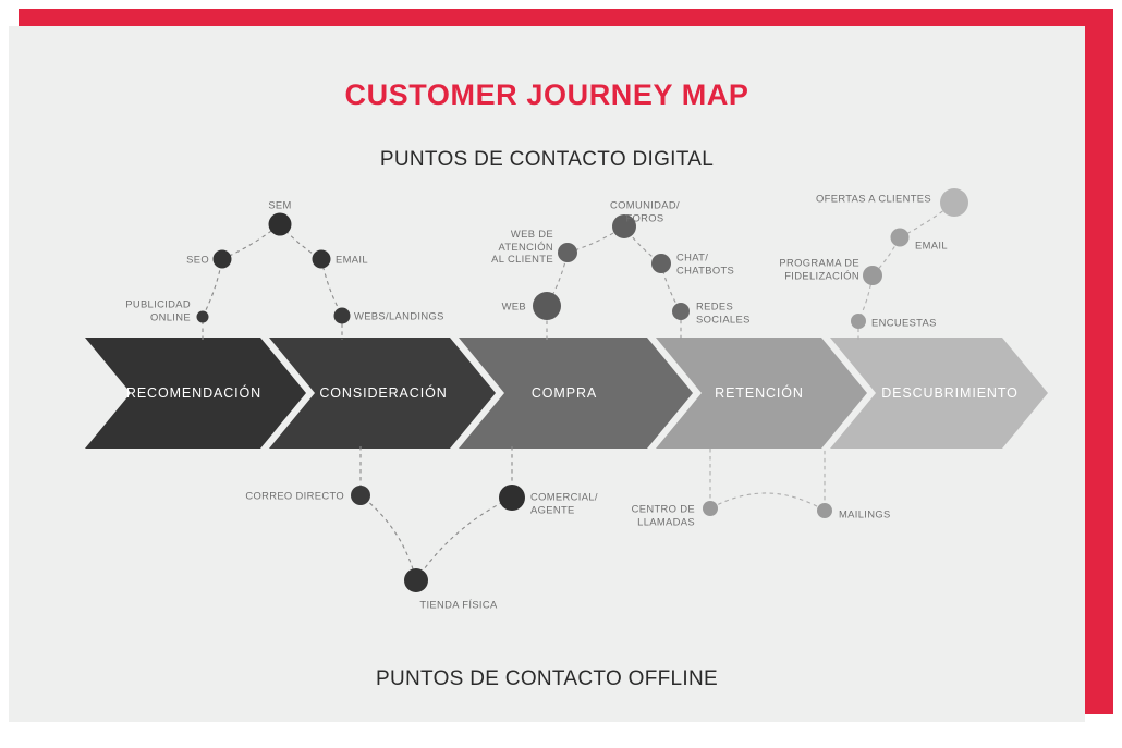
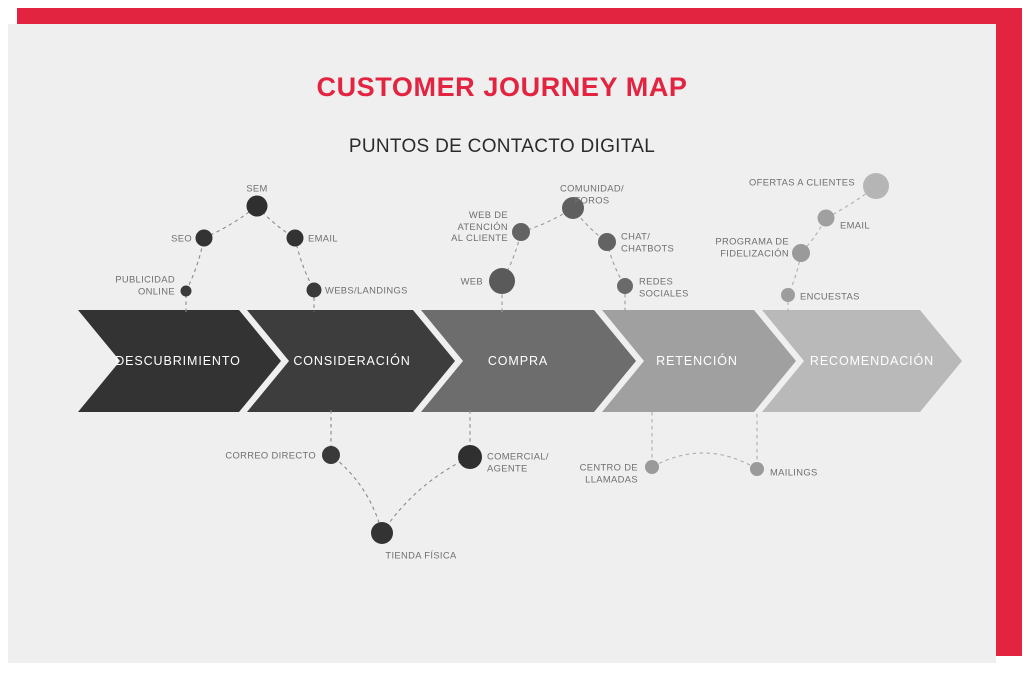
  CUSTOMER JOURNEY MAP
  PUNTOS DE CONTACTO DIGITAL
- PUNTOS DE CONTACTO OFFLINE
- RECOMENDACIÓN
+ DESCUBRIMIENTO
  CONSIDERACIÓN
  COMPRA
  RETENCIÓN
- DESCUBRIMIENTO
+ RECOMENDACIÓN
  PUBLICIDAD
  ONLINE
  SEO
  SEM
  EMAIL
  WEBS/LANDINGS
  WEB
  WEB DE
  ATENCIÓN
  AL CLIENTE
  COMUNIDAD/
  FOROS
  CHAT/
  CHATBOTS
  REDES
  SOCIALES
  ENCUESTAS
  PROGRAMA DE
  FIDELIZACIÓN
  EMAIL
  OFERTAS A CLIENTES
  CORREO DIRECTO
  TIENDA FÍSICA
  COMERCIAL/
  AGENTE
  CENTRO DE
  LLAMADAS
  MAILINGS
